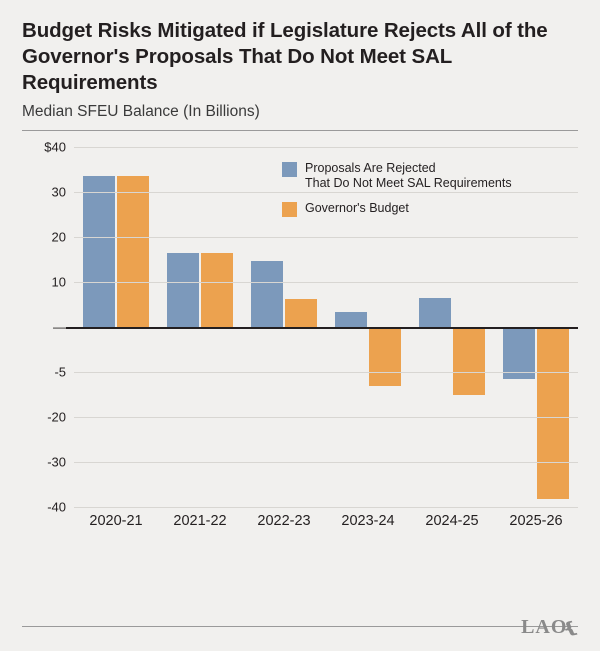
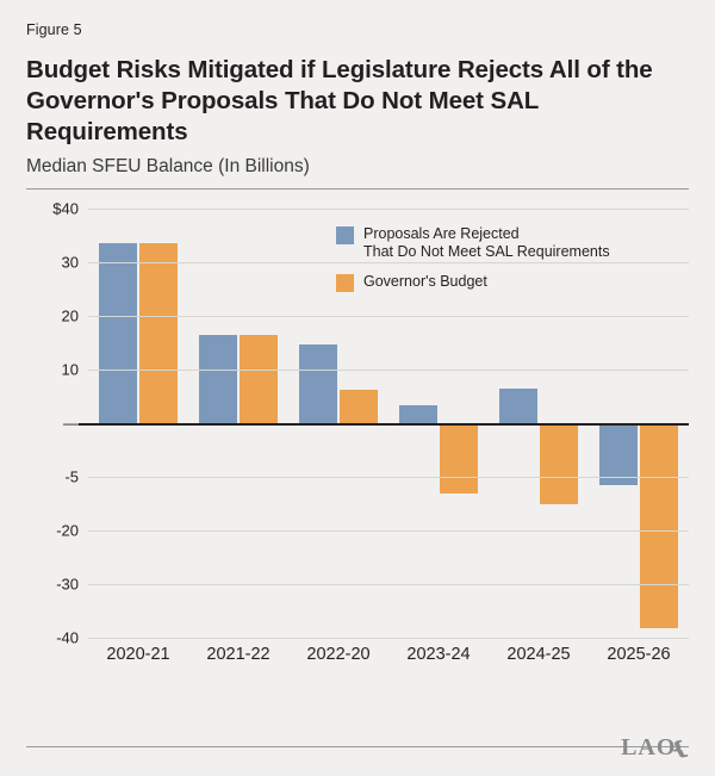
+ Figure 5
  Budget Risks Mitigated if Legislature Rejects All of the Governor's Proposals That Do Not Meet SAL Requirements
  Median SFEU Balance (In Billions)
  $40
  30
  20
  10
  —
  -5
  -20
  -30
  -40
  2020-21
  2021-22
- 2022-23
+ 2022-20
  2023-24
  2024-25
  2025-26
  Proposals Are Rejected
  That Do Not Meet SAL Requirements
  Governor's Budget
